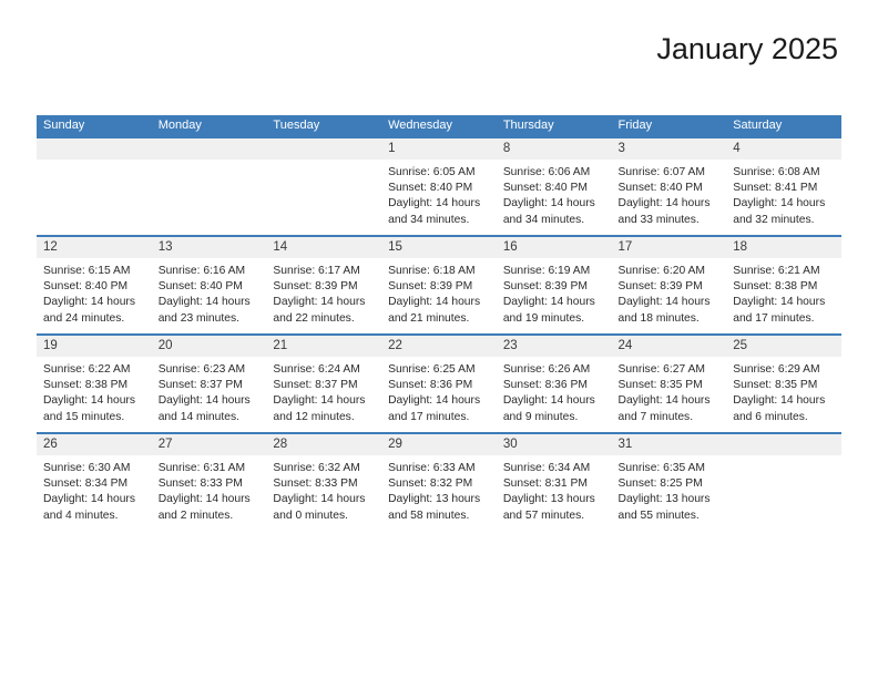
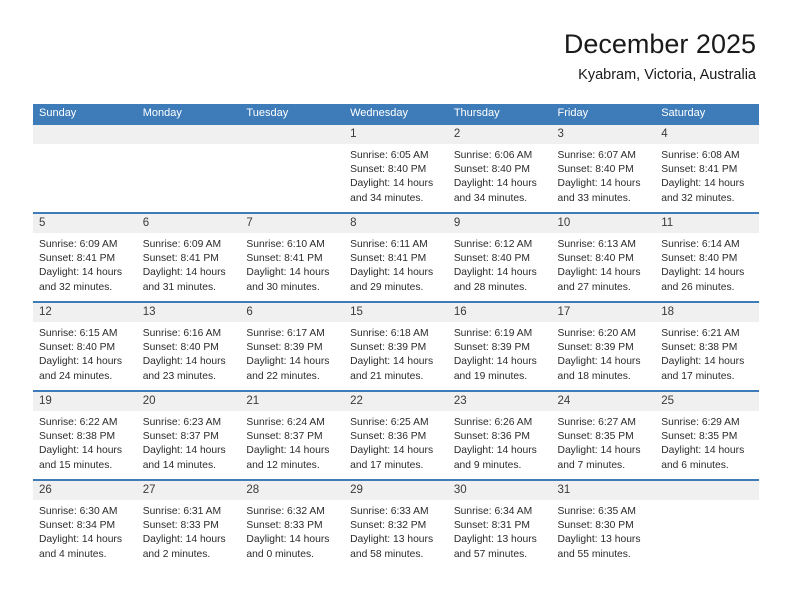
- January 2025
+ December 2025
+ Kyabram, Victoria, Australia
  Sunday	Monday	Tuesday	Wednesday	Thursday	Friday	Saturday
- 			1Sunrise: 6:05 AMSunset: 8:40 PMDaylight: 14 hoursand 34 minutes.	8Sunrise: 6:06 AMSunset: 8:40 PMDaylight: 14 hoursand 34 minutes.	3Sunrise: 6:07 AMSunset: 8:40 PMDaylight: 14 hoursand 33 minutes.	4Sunrise: 6:08 AMSunset: 8:41 PMDaylight: 14 hoursand 32 minutes.
+ 			1Sunrise: 6:05 AMSunset: 8:40 PMDaylight: 14 hoursand 34 minutes.	2Sunrise: 6:06 AMSunset: 8:40 PMDaylight: 14 hoursand 34 minutes.	3Sunrise: 6:07 AMSunset: 8:40 PMDaylight: 14 hoursand 33 minutes.	4Sunrise: 6:08 AMSunset: 8:41 PMDaylight: 14 hoursand 32 minutes.
+ 5Sunrise: 6:09 AMSunset: 8:41 PMDaylight: 14 hoursand 32 minutes.	6Sunrise: 6:09 AMSunset: 8:41 PMDaylight: 14 hoursand 31 minutes.	7Sunrise: 6:10 AMSunset: 8:41 PMDaylight: 14 hoursand 30 minutes.	8Sunrise: 6:11 AMSunset: 8:41 PMDaylight: 14 hoursand 29 minutes.	9Sunrise: 6:12 AMSunset: 8:40 PMDaylight: 14 hoursand 28 minutes.	10Sunrise: 6:13 AMSunset: 8:40 PMDaylight: 14 hoursand 27 minutes.	11Sunrise: 6:14 AMSunset: 8:40 PMDaylight: 14 hoursand 26 minutes.
- 12Sunrise: 6:15 AMSunset: 8:40 PMDaylight: 14 hoursand 24 minutes.	13Sunrise: 6:16 AMSunset: 8:40 PMDaylight: 14 hoursand 23 minutes.	14Sunrise: 6:17 AMSunset: 8:39 PMDaylight: 14 hoursand 22 minutes.	15Sunrise: 6:18 AMSunset: 8:39 PMDaylight: 14 hoursand 21 minutes.	16Sunrise: 6:19 AMSunset: 8:39 PMDaylight: 14 hoursand 19 minutes.	17Sunrise: 6:20 AMSunset: 8:39 PMDaylight: 14 hoursand 18 minutes.	18Sunrise: 6:21 AMSunset: 8:38 PMDaylight: 14 hoursand 17 minutes.
+ 12Sunrise: 6:15 AMSunset: 8:40 PMDaylight: 14 hoursand 24 minutes.	13Sunrise: 6:16 AMSunset: 8:40 PMDaylight: 14 hoursand 23 minutes.	6Sunrise: 6:17 AMSunset: 8:39 PMDaylight: 14 hoursand 22 minutes.	15Sunrise: 6:18 AMSunset: 8:39 PMDaylight: 14 hoursand 21 minutes.	16Sunrise: 6:19 AMSunset: 8:39 PMDaylight: 14 hoursand 19 minutes.	17Sunrise: 6:20 AMSunset: 8:39 PMDaylight: 14 hoursand 18 minutes.	18Sunrise: 6:21 AMSunset: 8:38 PMDaylight: 14 hoursand 17 minutes.
  19Sunrise: 6:22 AMSunset: 8:38 PMDaylight: 14 hoursand 15 minutes.	20Sunrise: 6:23 AMSunset: 8:37 PMDaylight: 14 hoursand 14 minutes.	21Sunrise: 6:24 AMSunset: 8:37 PMDaylight: 14 hoursand 12 minutes.	22Sunrise: 6:25 AMSunset: 8:36 PMDaylight: 14 hoursand 17 minutes.	23Sunrise: 6:26 AMSunset: 8:36 PMDaylight: 14 hoursand 9 minutes.	24Sunrise: 6:27 AMSunset: 8:35 PMDaylight: 14 hoursand 7 minutes.	25Sunrise: 6:29 AMSunset: 8:35 PMDaylight: 14 hoursand 6 minutes.
- 26Sunrise: 6:30 AMSunset: 8:34 PMDaylight: 14 hoursand 4 minutes.	27Sunrise: 6:31 AMSunset: 8:33 PMDaylight: 14 hoursand 2 minutes.	28Sunrise: 6:32 AMSunset: 8:33 PMDaylight: 14 hoursand 0 minutes.	29Sunrise: 6:33 AMSunset: 8:32 PMDaylight: 13 hoursand 58 minutes.	30Sunrise: 6:34 AMSunset: 8:31 PMDaylight: 13 hoursand 57 minutes.	31Sunrise: 6:35 AMSunset: 8:25 PMDaylight: 13 hoursand 55 minutes.
+ 26Sunrise: 6:30 AMSunset: 8:34 PMDaylight: 14 hoursand 4 minutes.	27Sunrise: 6:31 AMSunset: 8:33 PMDaylight: 14 hoursand 2 minutes.	28Sunrise: 6:32 AMSunset: 8:33 PMDaylight: 14 hoursand 0 minutes.	29Sunrise: 6:33 AMSunset: 8:32 PMDaylight: 13 hoursand 58 minutes.	30Sunrise: 6:34 AMSunset: 8:31 PMDaylight: 13 hoursand 57 minutes.	31Sunrise: 6:35 AMSunset: 8:30 PMDaylight: 13 hoursand 55 minutes.
